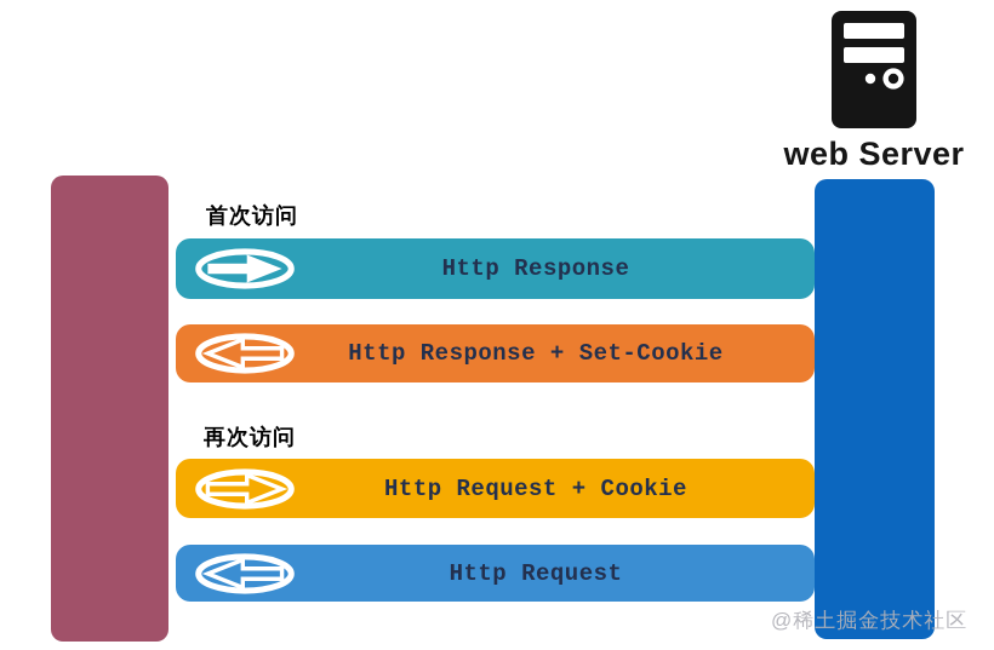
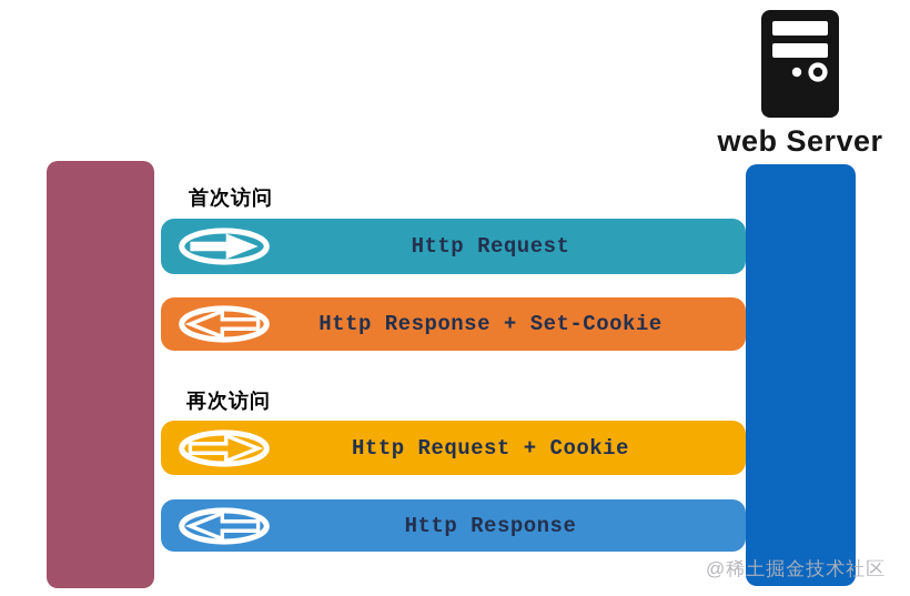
  web Server
  首次访问
  再次访问
- Http Response
+ Http Request
  Http Response + Set-Cookie
  Http Request + Cookie
- Http Request
+ Http Response
  @稀土掘金技术社区
